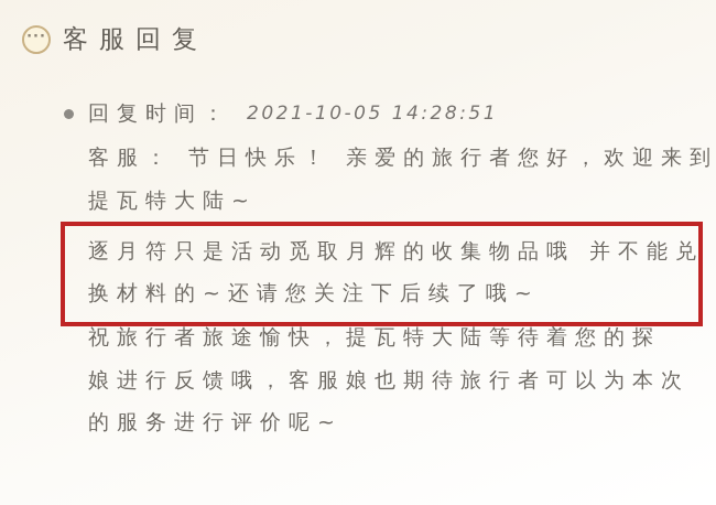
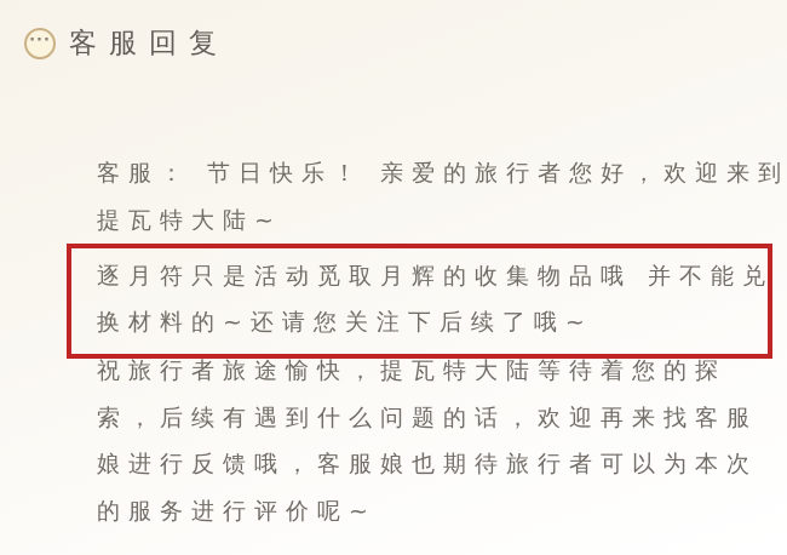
  ···
  客服回复
- 回复时间：
- 2021-10-05 14:28:51
  客服： 节日快乐！ 亲爱的旅行者您好，欢迎来到
  提瓦特大陆~
  逐月符只是活动觅取月辉的收集物品哦 并不能兑
  换材料的~还请您关注下后续了哦~
  祝旅行者旅途愉快，提瓦特大陆等待着您的探
+ 索，后续有遇到什么问题的话，欢迎再来找客服
  娘进行反馈哦，客服娘也期待旅行者可以为本次
  的服务进行评价呢~
